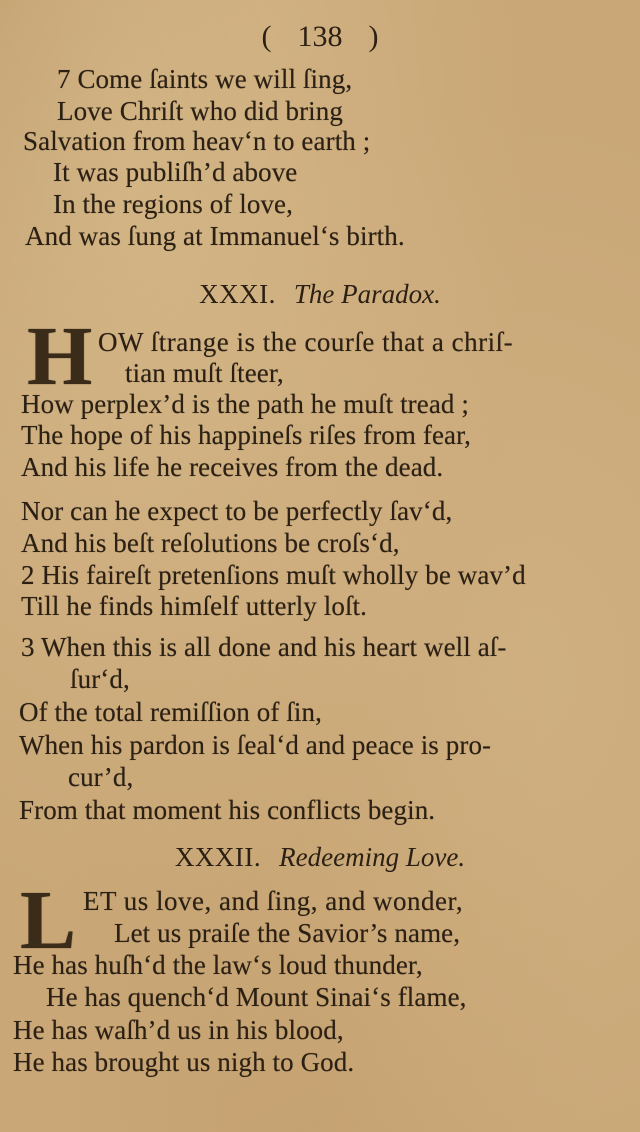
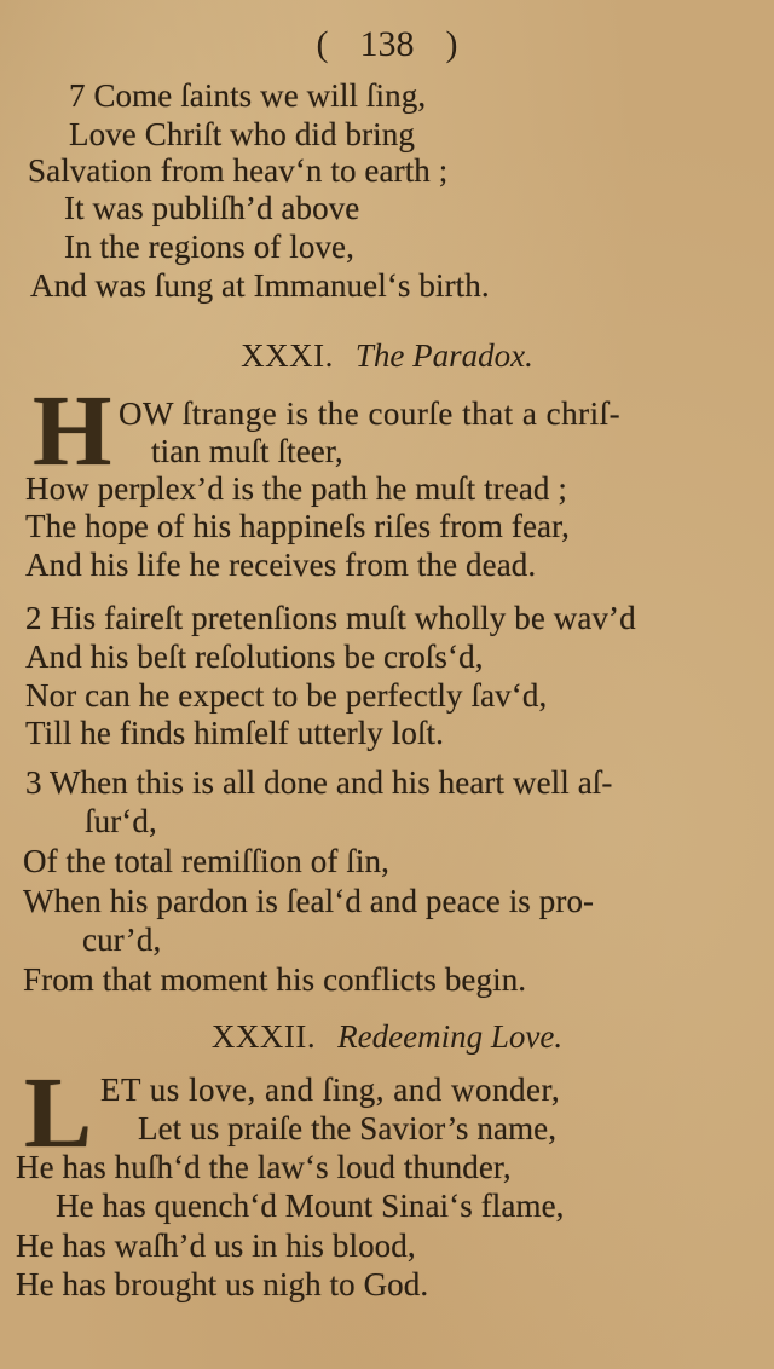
  ( 138 )
  7 Come ſaints we will ſing,
  Love Chriſt who did bring
  Salvation from heav‘n to earth ;
  It was publiſh’d above
  In the regions of love,
  And was ſung at Immanuel‘s birth.
  XXXI. The Paradox.
  H
  OW ſtrange is the courſe that a chriſ-
  tian muſt ſteer,
  How perplex’d is the path he muſt tread ;
  The hope of his happineſs riſes from fear,
  And his life he receives from the dead.
- Nor can he expect to be perfectly ſav‘d,
+ 2 His faireſt pretenſions muſt wholly be wav’d
  And his beſt reſolutions be croſs‘d,
- 2 His faireſt pretenſions muſt wholly be wav’d
+ Nor can he expect to be perfectly ſav‘d,
  Till he finds himſelf utterly loſt.
  3 When this is all done and his heart well aſ-
  ſur‘d,
  Of the total remiſſion of ſin,
  When his pardon is ſeal‘d and peace is pro-
  cur’d,
  From that moment his conflicts begin.
  XXXII. Redeeming Love.
  L
  ET us love, and ſing, and wonder,
  Let us praiſe the Savior’s name,
  He has huſh‘d the law‘s loud thunder,
  He has quench‘d Mount Sinai‘s flame,
  He has waſh’d us in his blood,
  He has brought us nigh to God.
